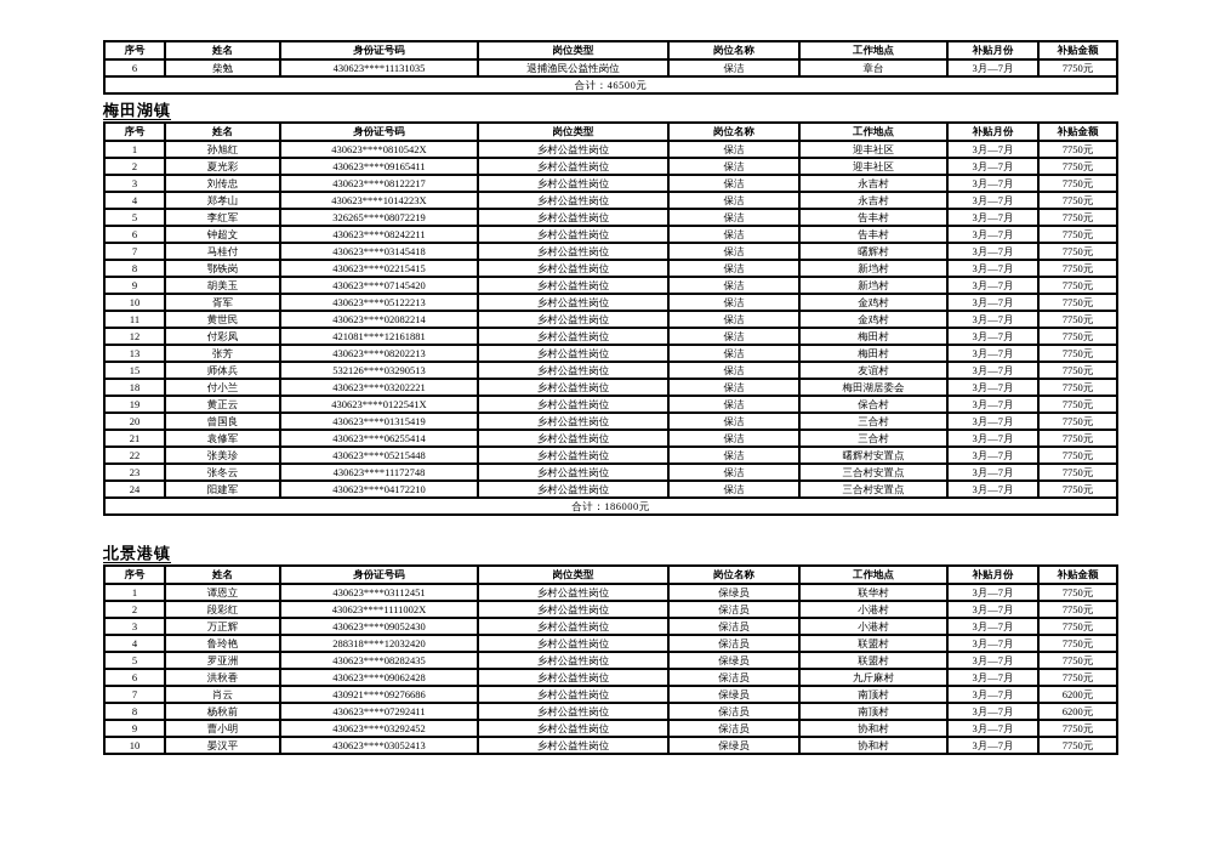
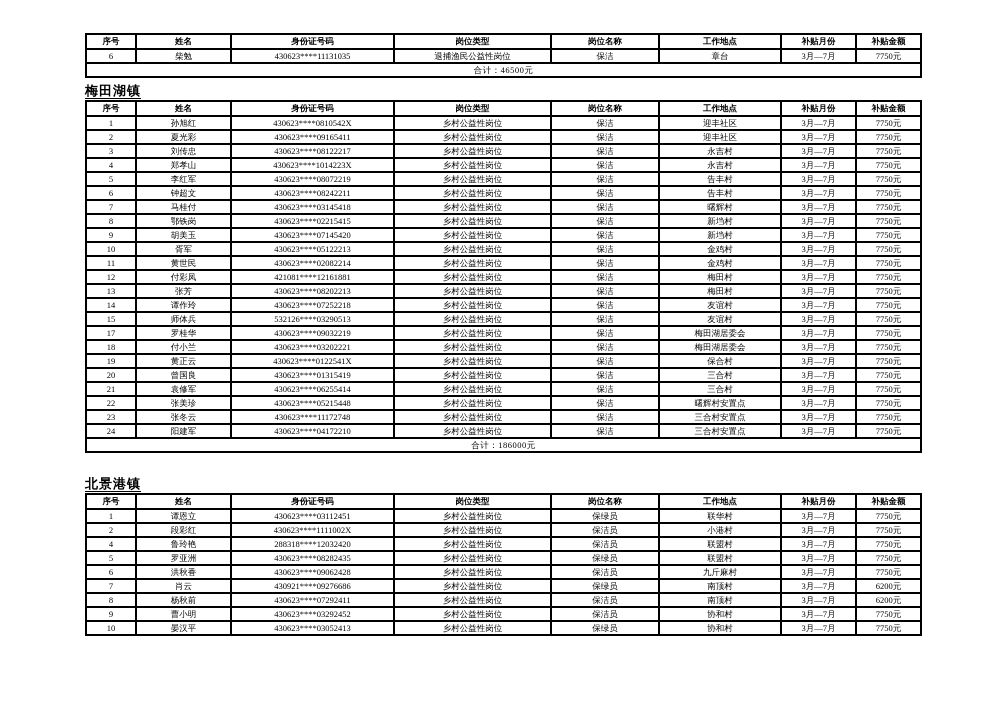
  序号	姓名	身份证号码	岗位类型	岗位名称	工作地点	补贴月份	补贴金额
  6	柴勉	430623****11131035	退捕渔民公益性岗位	保洁	章台	3月—7月	7750元
  合计：46500元
  梅田湖镇
  序号	姓名	身份证号码	岗位类型	岗位名称	工作地点	补贴月份	补贴金额
  1	孙旭红	430623****0810542X	乡村公益性岗位	保洁	迎丰社区	3月—7月	7750元
  2	夏光彩	430623****09165411	乡村公益性岗位	保洁	迎丰社区	3月—7月	7750元
  3	刘传忠	430623****08122217	乡村公益性岗位	保洁	永吉村	3月—7月	7750元
  4	郑孝山	430623****1014223X	乡村公益性岗位	保洁	永吉村	3月—7月	7750元
- 5	李红军	326265****08072219	乡村公益性岗位	保洁	告丰村	3月—7月	7750元
+ 5	李红军	430623****08072219	乡村公益性岗位	保洁	告丰村	3月—7月	7750元
  6	钟超文	430623****08242211	乡村公益性岗位	保洁	告丰村	3月—7月	7750元
  7	马桂付	430623****03145418	乡村公益性岗位	保洁	曙辉村	3月—7月	7750元
  8	鄂铁岗	430623****02215415	乡村公益性岗位	保洁	新垱村	3月—7月	7750元
  9	胡美玉	430623****07145420	乡村公益性岗位	保洁	新垱村	3月—7月	7750元
  10	胥军	430623****05122213	乡村公益性岗位	保洁	金鸡村	3月—7月	7750元
  11	黄世民	430623****02082214	乡村公益性岗位	保洁	金鸡村	3月—7月	7750元
  12	付彩凤	421081****12161881	乡村公益性岗位	保洁	梅田村	3月—7月	7750元
  13	张芳	430623****08202213	乡村公益性岗位	保洁	梅田村	3月—7月	7750元
+ 14	谭作玲	430623****07252218	乡村公益性岗位	保洁	友谊村	3月—7月	7750元
  15	师体兵	532126****03290513	乡村公益性岗位	保洁	友谊村	3月—7月	7750元
+ 17	罗桂华	430623****09032219	乡村公益性岗位	保洁	梅田湖居委会	3月—7月	7750元
  18	付小兰	430623****03202221	乡村公益性岗位	保洁	梅田湖居委会	3月—7月	7750元
  19	黄正云	430623****0122541X	乡村公益性岗位	保洁	保合村	3月—7月	7750元
  20	曾国良	430623****01315419	乡村公益性岗位	保洁	三合村	3月—7月	7750元
  21	袁修军	430623****06255414	乡村公益性岗位	保洁	三合村	3月—7月	7750元
  22	张美珍	430623****05215448	乡村公益性岗位	保洁	曙辉村安置点	3月—7月	7750元
  23	张冬云	430623****11172748	乡村公益性岗位	保洁	三合村安置点	3月—7月	7750元
  24	阳建军	430623****04172210	乡村公益性岗位	保洁	三合村安置点	3月—7月	7750元
  合计：186000元
  北景港镇
  序号	姓名	身份证号码	岗位类型	岗位名称	工作地点	补贴月份	补贴金额
  1	谭恩立	430623****03112451	乡村公益性岗位	保绿员	联华村	3月—7月	7750元
  2	段彩红	430623****1111002X	乡村公益性岗位	保洁员	小港村	3月—7月	7750元
- 3	万正辉	430623****09052430	乡村公益性岗位	保洁员	小港村	3月—7月	7750元
  4	鲁玲艳	288318****12032420	乡村公益性岗位	保洁员	联盟村	3月—7月	7750元
  5	罗亚洲	430623****08282435	乡村公益性岗位	保绿员	联盟村	3月—7月	7750元
  6	洪秋香	430623****09062428	乡村公益性岗位	保洁员	九斤麻村	3月—7月	7750元
  7	肖云	430921****09276686	乡村公益性岗位	保绿员	南顶村	3月—7月	6200元
  8	杨秋前	430623****07292411	乡村公益性岗位	保洁员	南顶村	3月—7月	6200元
  9	曹小明	430623****03292452	乡村公益性岗位	保洁员	协和村	3月—7月	7750元
  10	晏汉平	430623****03052413	乡村公益性岗位	保绿员	协和村	3月—7月	7750元
